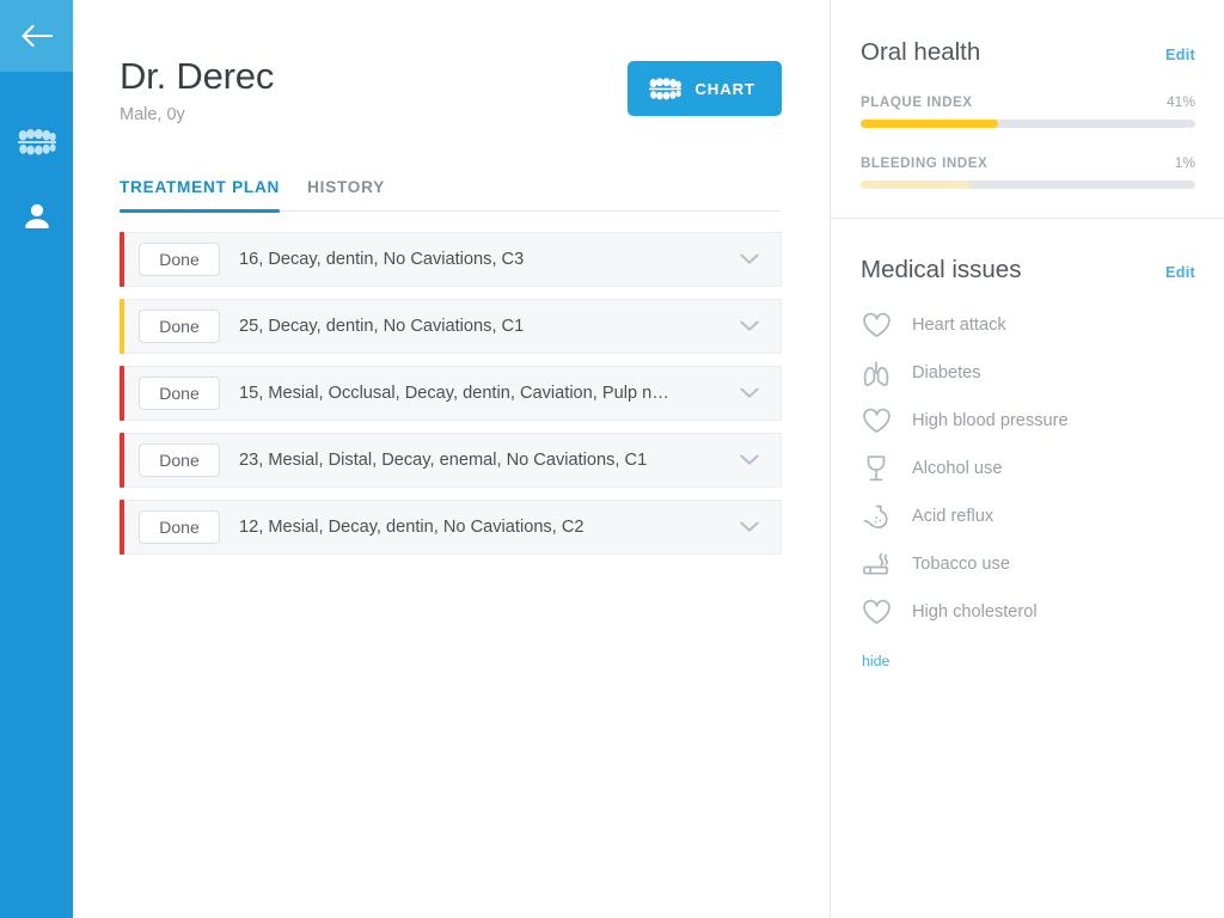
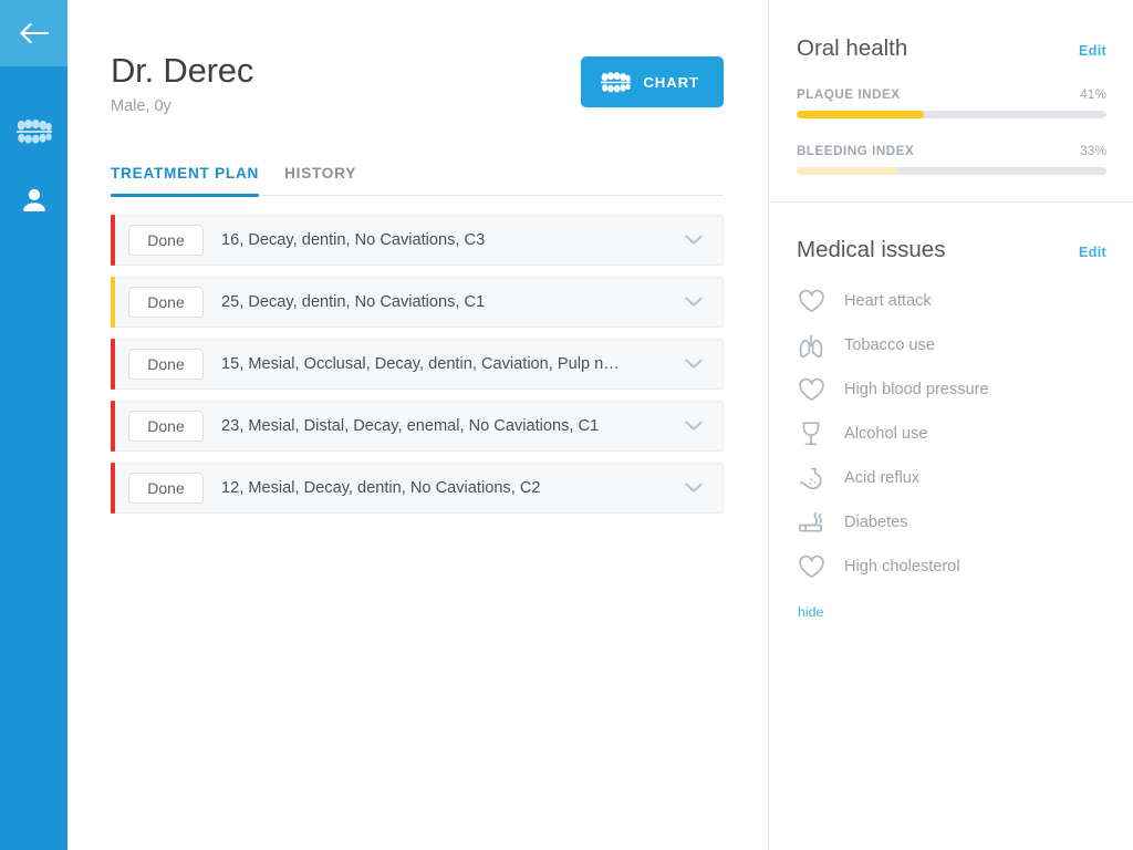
  Dr. Derec
  Male, 0y
  CHART
  TREATMENT PLAN
  HISTORY
  Done
  16, Decay, dentin, No Caviations, C3
  Done
  25, Decay, dentin, No Caviations, C1
  Done
  15, Mesial, Occlusal, Decay, dentin, Caviation, Pulp n…
  Done
  23, Mesial, Distal, Decay, enemal, No Caviations, C1
  Done
  12, Mesial, Decay, dentin, No Caviations, C2
  Oral health
  Edit
  PLAQUE INDEX
  41%
  BLEEDING INDEX
- 1%
+ 33%
  Medical issues
  Edit
  Heart attack
- Diabetes
+ Tobacco use
  High blood pressure
  Alcohol use
  Acid reflux
- Tobacco use
+ Diabetes
  High cholesterol
  hide
